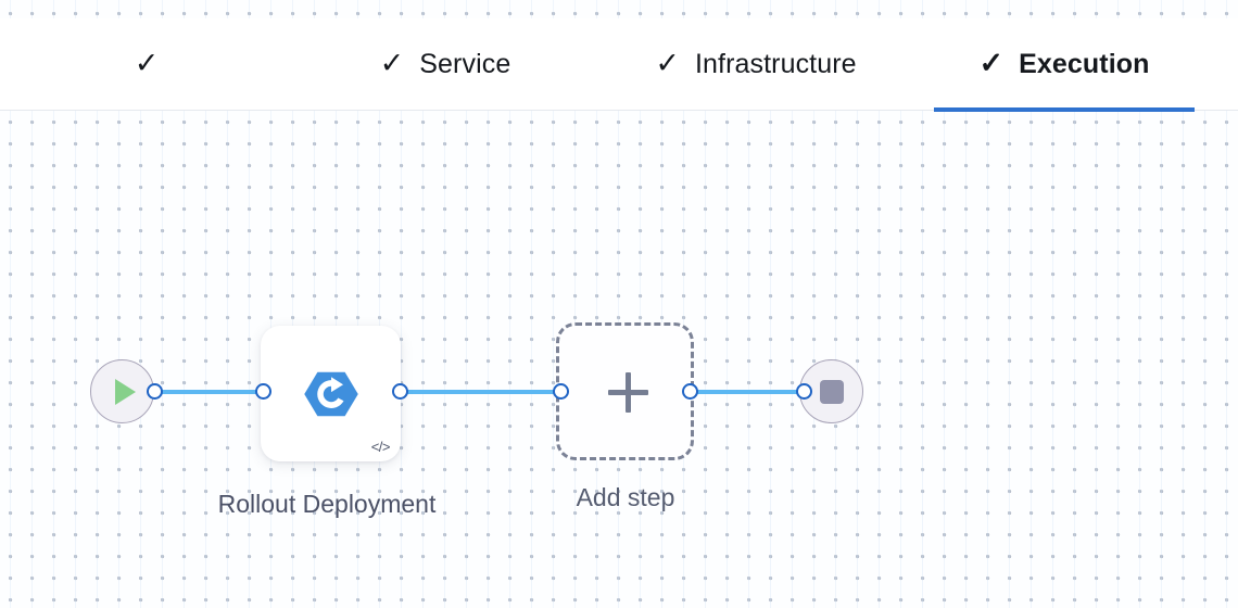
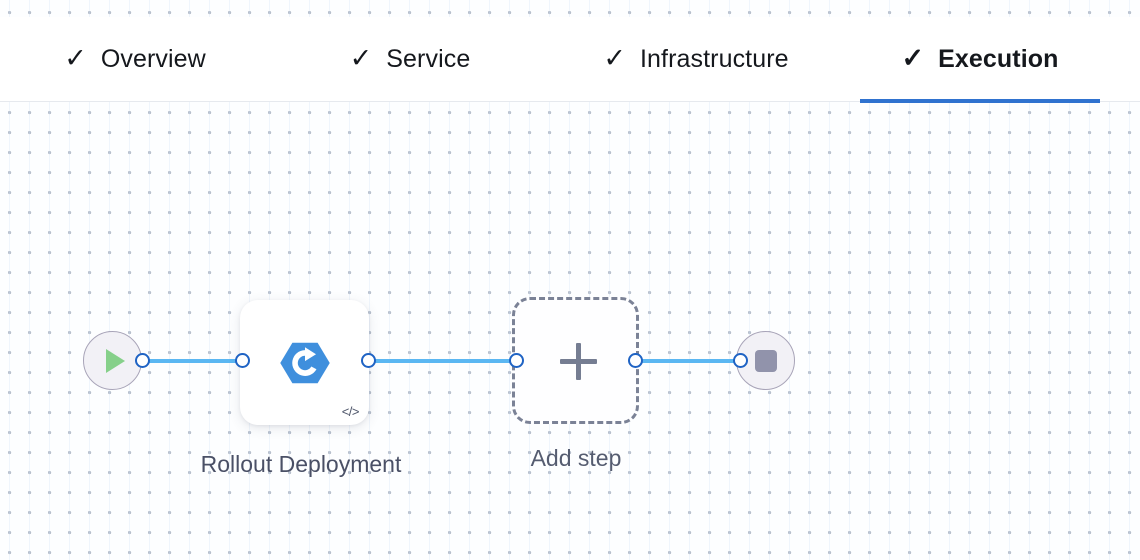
  ✓
+ Overview
  ✓
  Service
  ✓
  Infrastructure
  ✓
  Execution
  </>
  Rollout Deployment
  Add step
